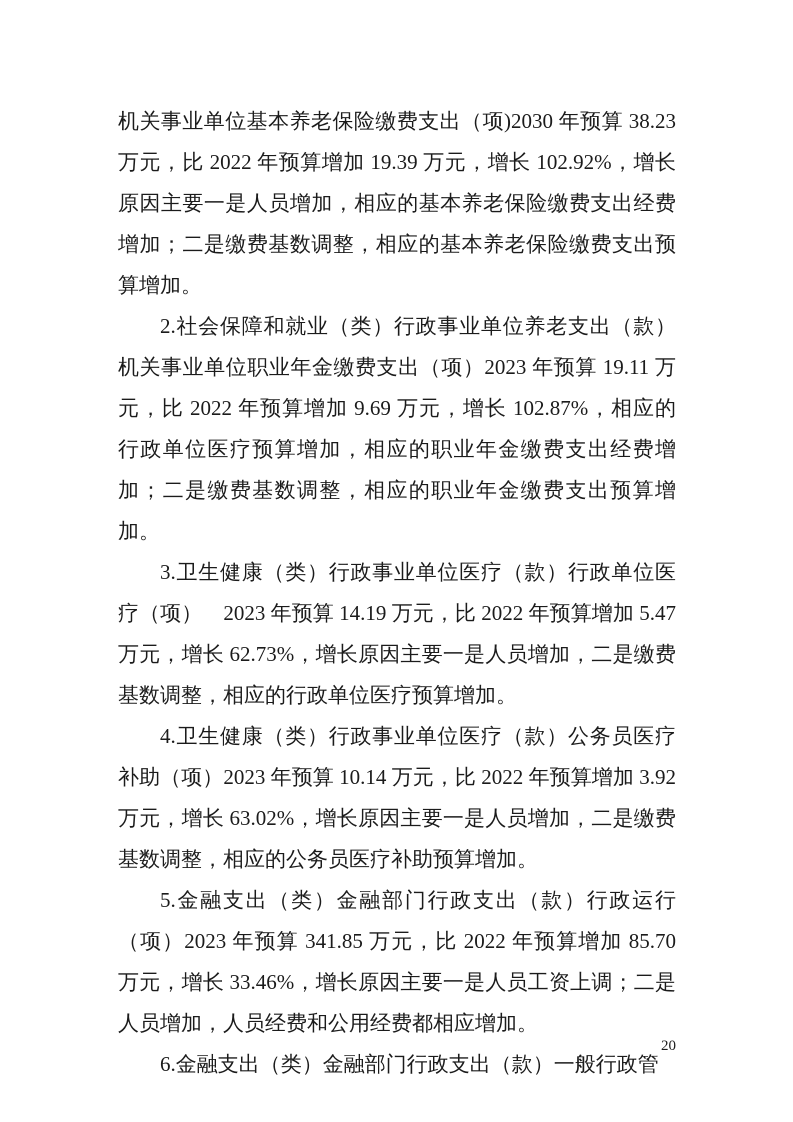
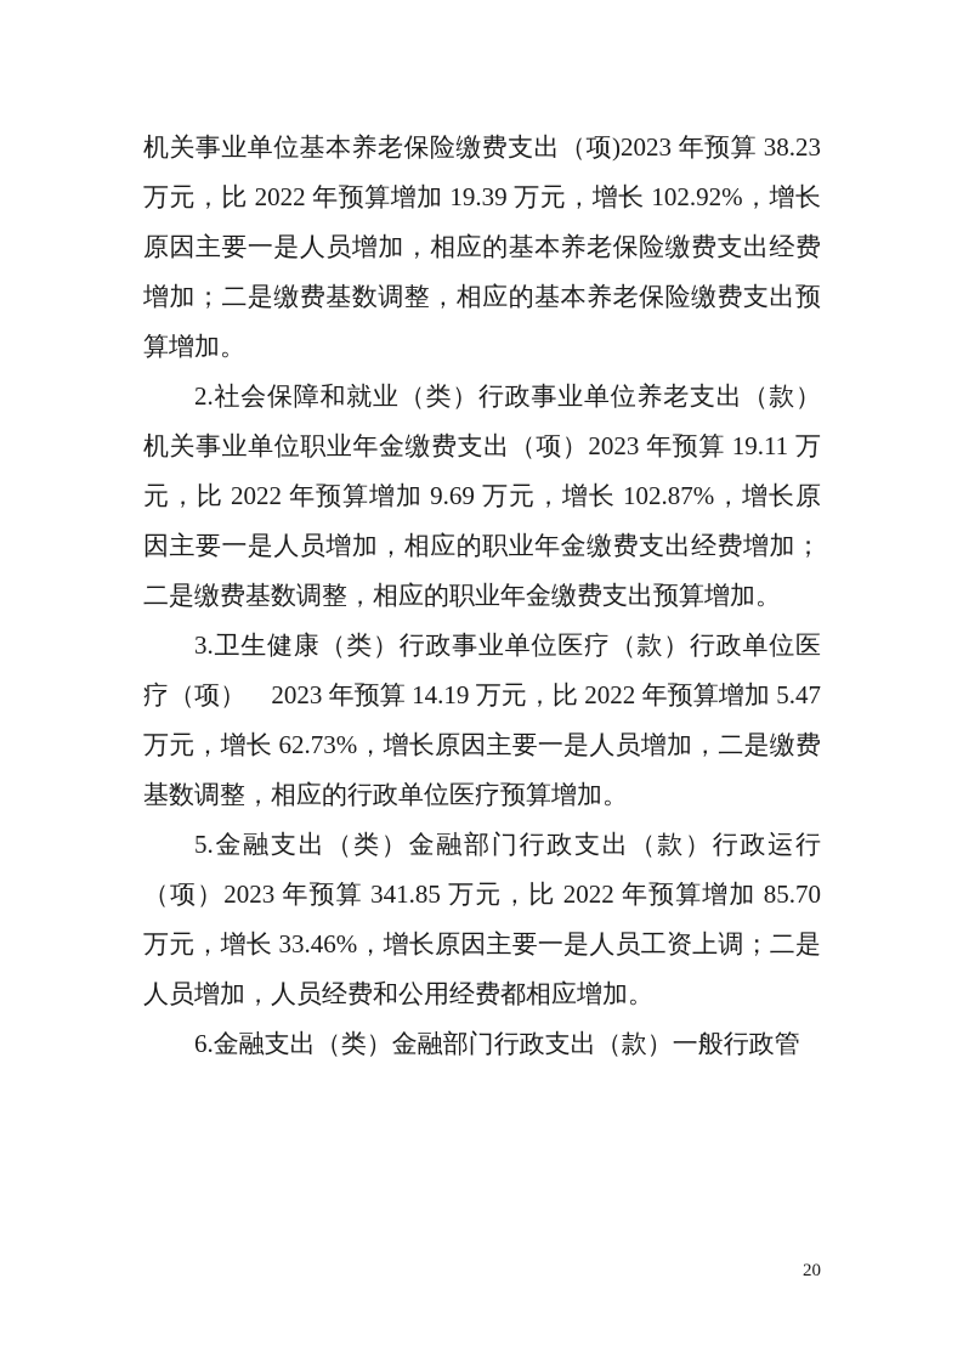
- 机关事业单位基本养老保险缴费支出（项)2030 年预算 38.23 万元，比 2022 年预算增加 19.39 万元，增长 102.92%，增长原因主要一是人员增加，相应的基本养老保险缴费支出经费增加；二是缴费基数调整，相应的基本养老保险缴费支出预算增加。
+ 机关事业单位基本养老保险缴费支出（项)2023 年预算 38.23 万元，比 2022 年预算增加 19.39 万元，增长 102.92%，增长原因主要一是人员增加，相应的基本养老保险缴费支出经费增加；二是缴费基数调整，相应的基本养老保险缴费支出预算增加。
- 2.社会保障和就业（类）行政事业单位养老支出（款）机关事业单位职业年金缴费支出（项）2023 年预算 19.11 万元，比 2022 年预算增加 9.69 万元，增长 102.87%，相应的行政单位医疗预算增加，相应的职业年金缴费支出经费增加；二是缴费基数调整，相应的职业年金缴费支出预算增加。
+ 2.社会保障和就业（类）行政事业单位养老支出（款）机关事业单位职业年金缴费支出（项）2023 年预算 19.11 万元，比 2022 年预算增加 9.69 万元，增长 102.87%，增长原因主要一是人员增加，相应的职业年金缴费支出经费增加；二是缴费基数调整，相应的职业年金缴费支出预算增加。
  3.卫生健康（类）行政事业单位医疗（款）行政单位医疗（项） 2023 年预算 14.19 万元，比 2022 年预算增加 5.47 万元，增长 62.73%，增长原因主要一是人员增加，二是缴费基数调整，相应的行政单位医疗预算增加。
- 4.卫生健康（类）行政事业单位医疗（款）公务员医疗补助（项）2023 年预算 10.14 万元，比 2022 年预算增加 3.92 万元，增长 63.02%，增长原因主要一是人员增加，二是缴费基数调整，相应的公务员医疗补助预算增加。
  5.金融支出（类）金融部门行政支出（款）行政运行（项）2023 年预算 341.85 万元，比 2022 年预算增加 85.70 万元，增长 33.46%，增长原因主要一是人员工资上调；二是人员增加，人员经费和公用经费都相应增加。
  6.金融支出（类）金融部门行政支出（款）一般行政管
  20
